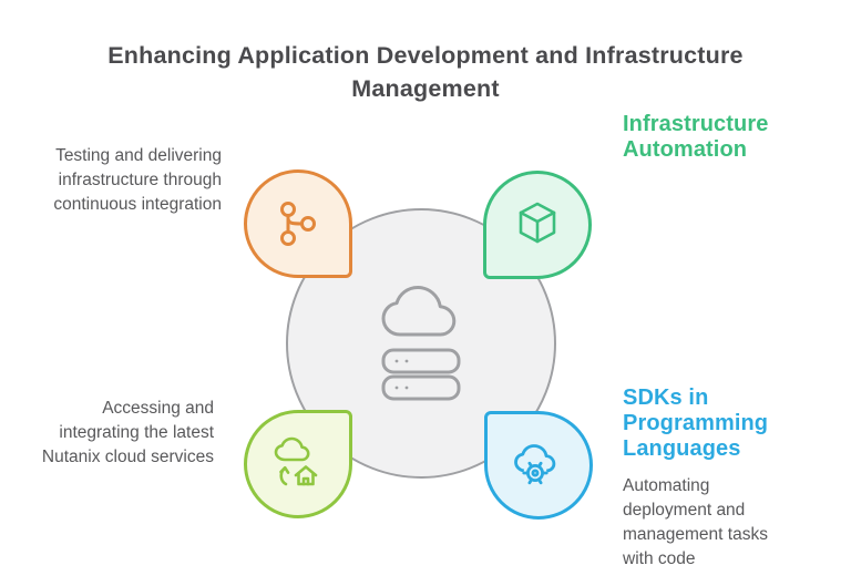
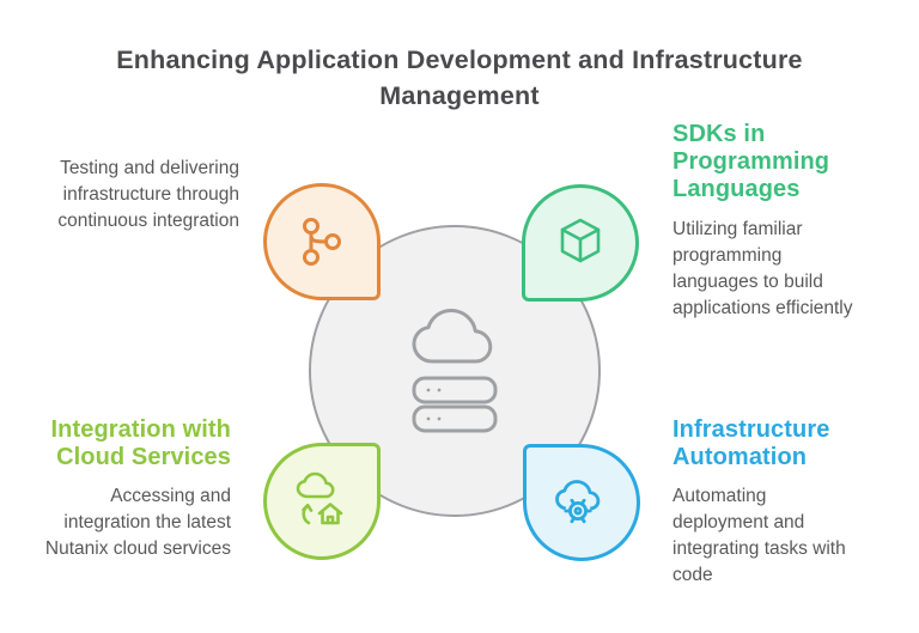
  Enhancing Application Development and Infrastructure Management
  Testing and delivering infrastructure through continuous integration
- Infrastructure Automation
+ SDKs in Programming Languages
+ Utilizing familiar programming languages to build applications efficiently
+ Integration with Cloud Services
- Accessing and integrating the latest Nutanix cloud services
+ Accessing and integration the latest Nutanix cloud services
- SDKs in Programming Languages
+ Infrastructure Automation
- Automating deployment and management tasks with code
+ Automating deployment and integrating tasks with code
